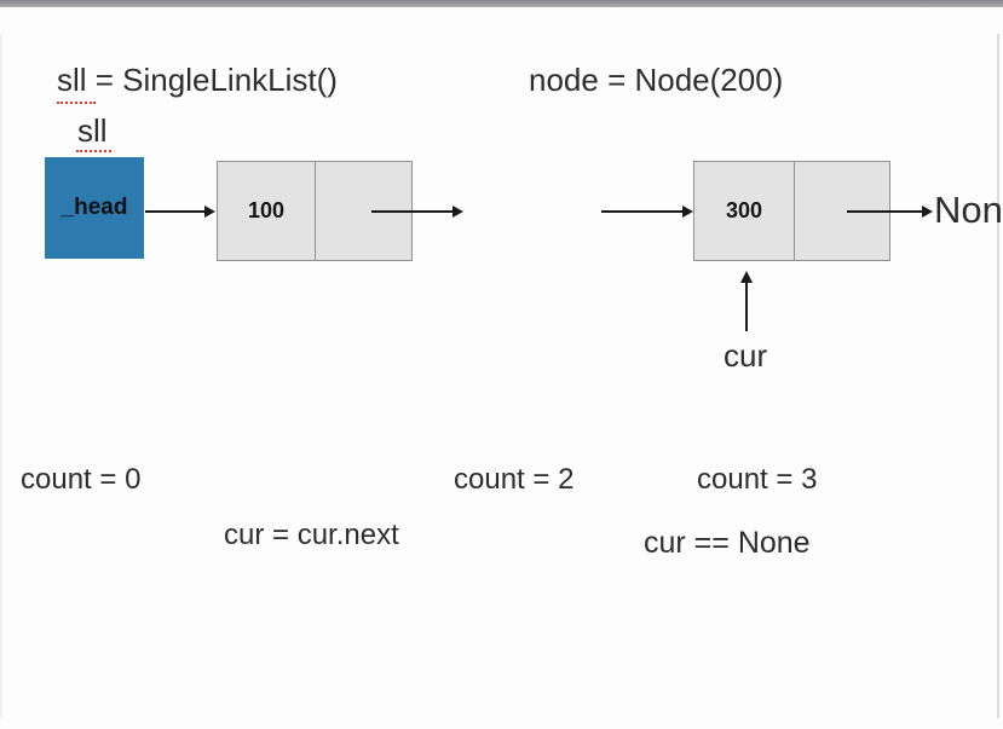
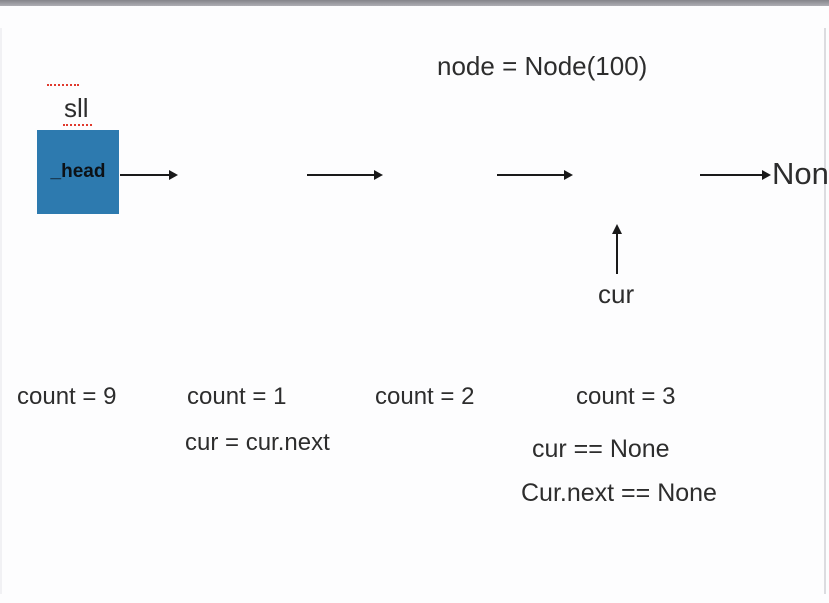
- sll = SingleLinkList()
- node = Node(200)
+ node = Node(100)
  sll
  _head
- 100
- 300
  Non
  cur
- count = 0
+ count = 9
+ count = 1
  count = 2
  count = 3
  cur = cur.next
  cur == None
+ Cur.next == None
